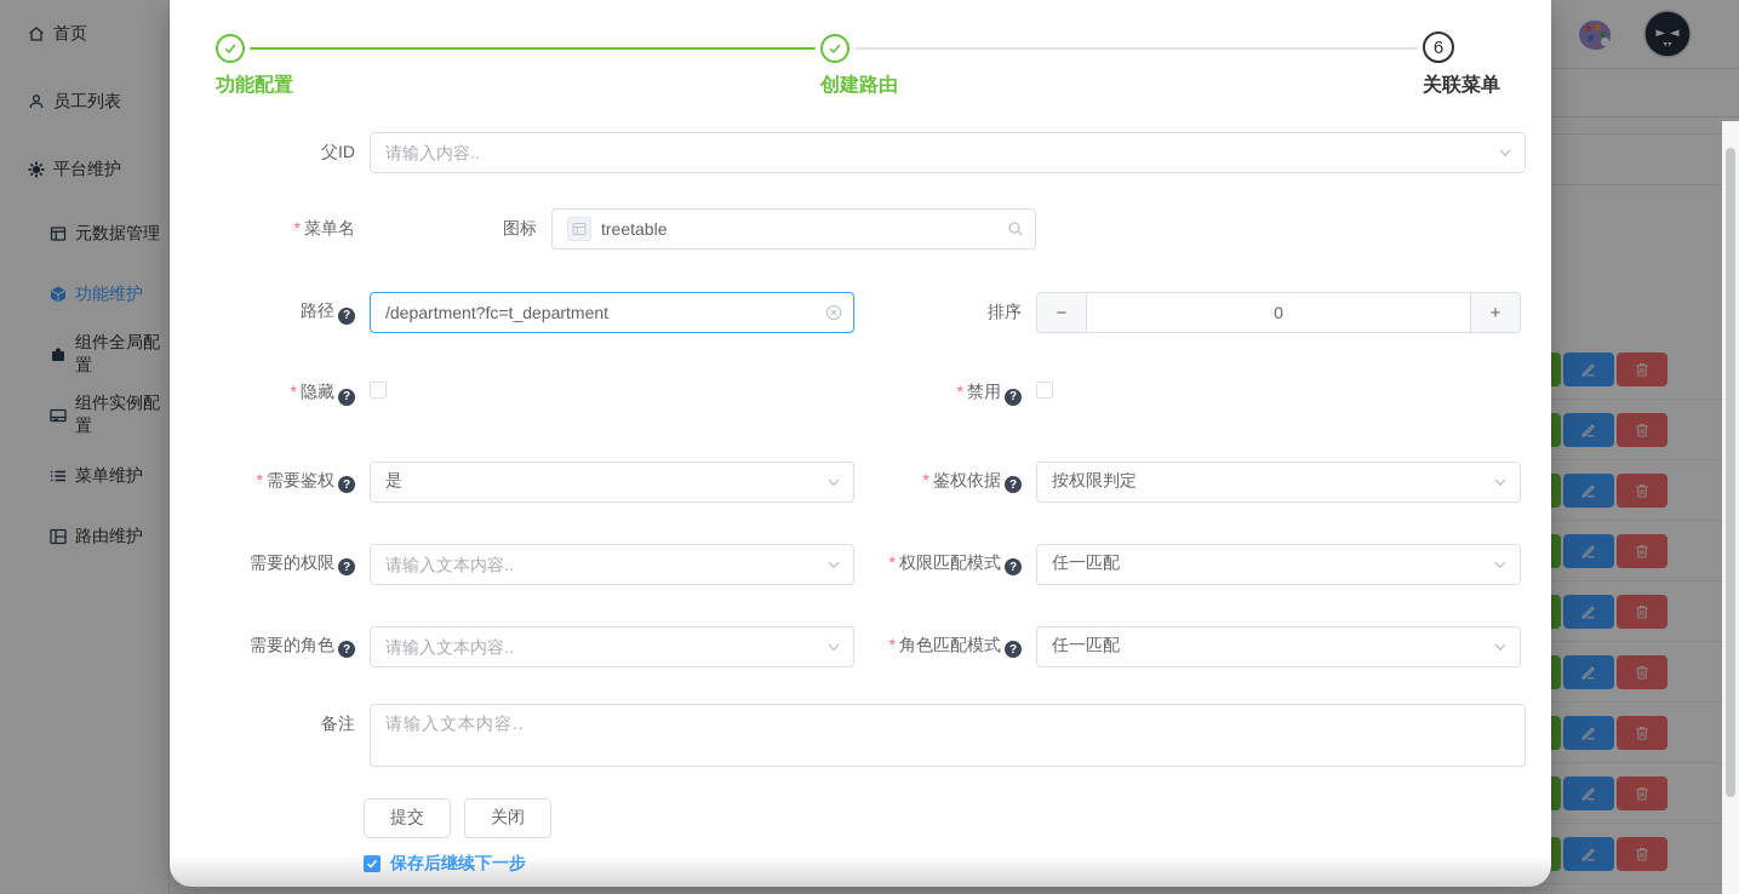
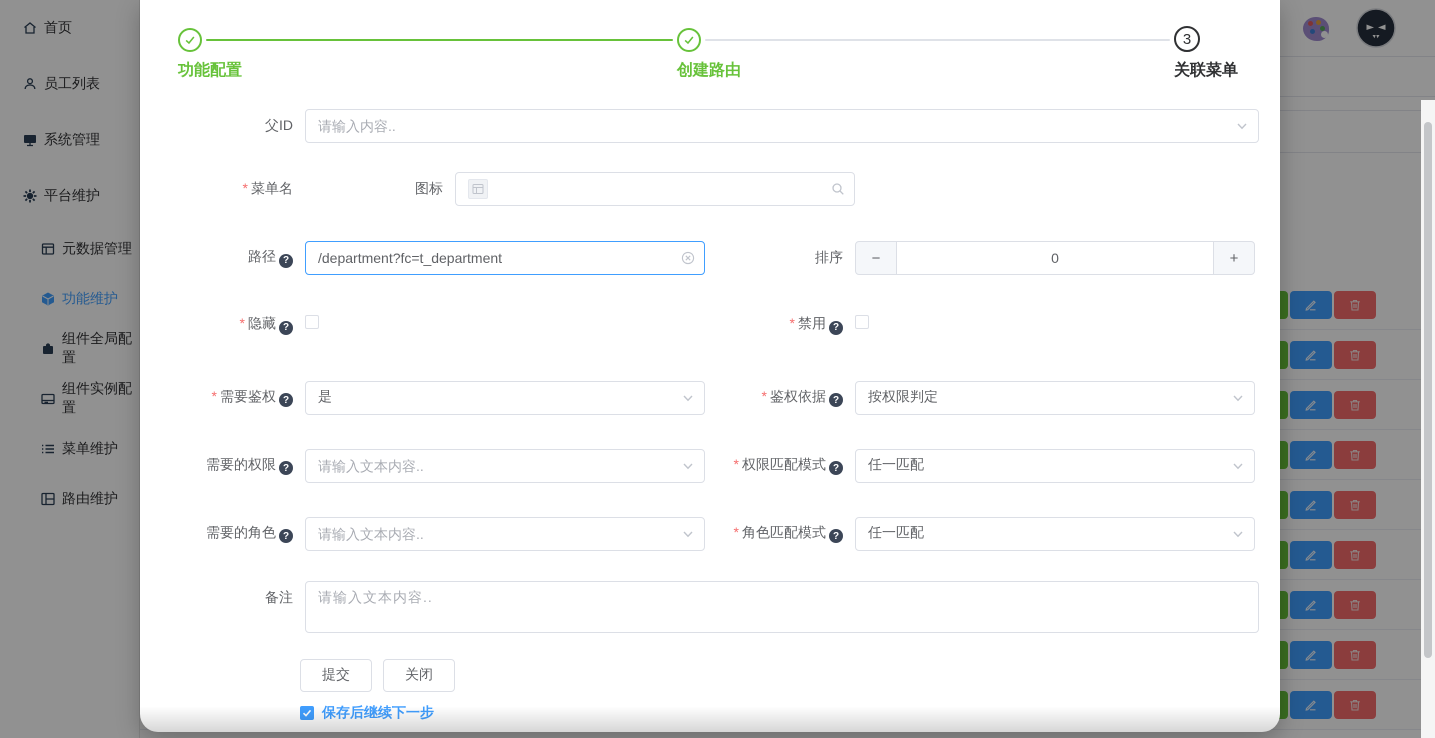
  首页
  员工列表
+ 系统管理
  平台维护
  元数据管理
  功能维护
  组件全局配置
  组件实例配置
  菜单维护
  路由维护
- 6
+ 3
  功能配置
  创建路由
  关联菜单
  父ID
  请输入内容..
  * 菜单名
  图标
- treetable
  路径 ?
  /department?fc=t_department
  排序
  −
  0
  +
  * 隐藏 ?
  * 禁用 ?
  * 需要鉴权 ?
  是
  * 鉴权依据 ?
  按权限判定
  需要的权限 ?
  请输入文本内容..
  * 权限匹配模式 ?
  任一匹配
  需要的角色 ?
  请输入文本内容..
  * 角色匹配模式 ?
  任一匹配
  备注
  请输入文本内容..
  提交
  关闭
